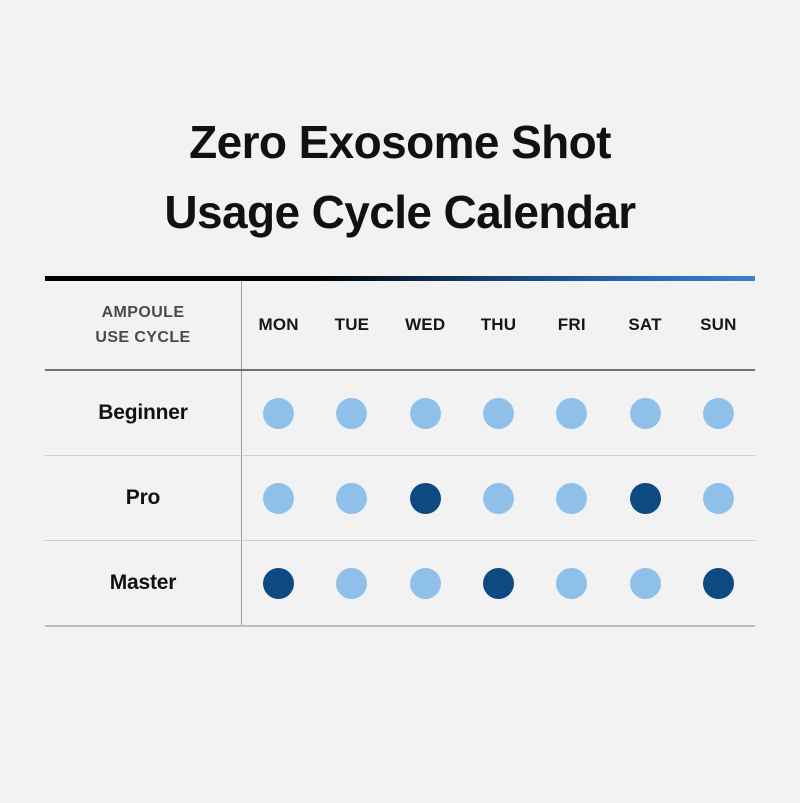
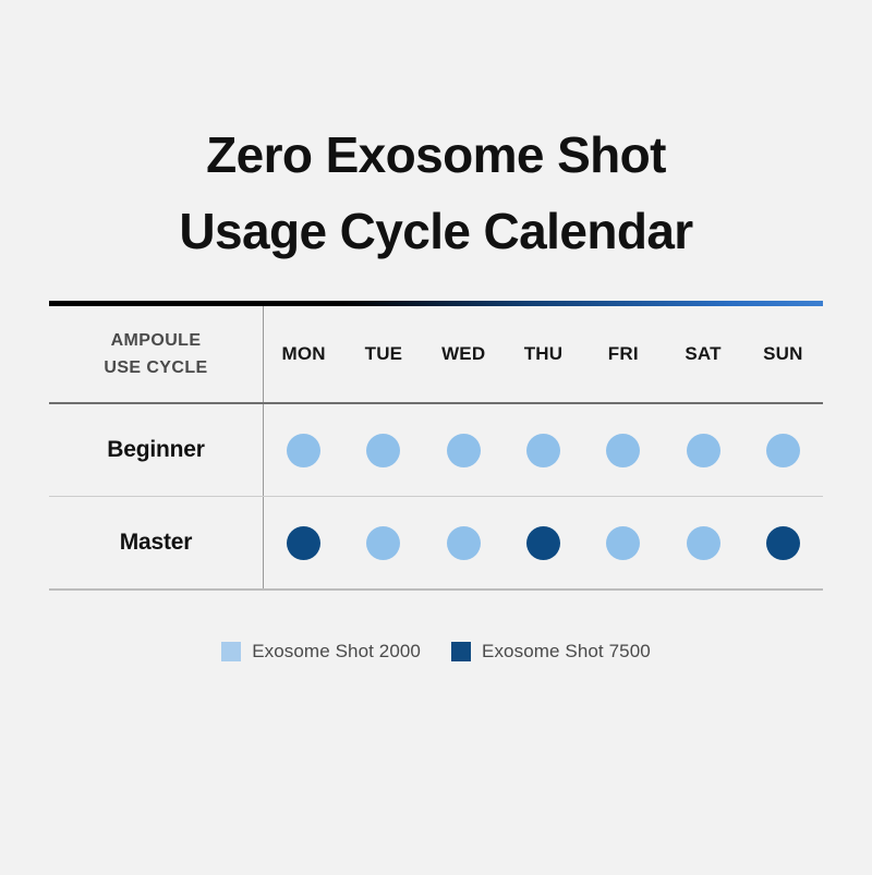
  Zero Exosome Shot
  Usage Cycle Calendar
  AMPOULE USE CYCLE	MON TUE WED THU FRI SAT SUN
  Beginner
- Pro
  Master
+ Exosome Shot 2000
+ Exosome Shot 7500
